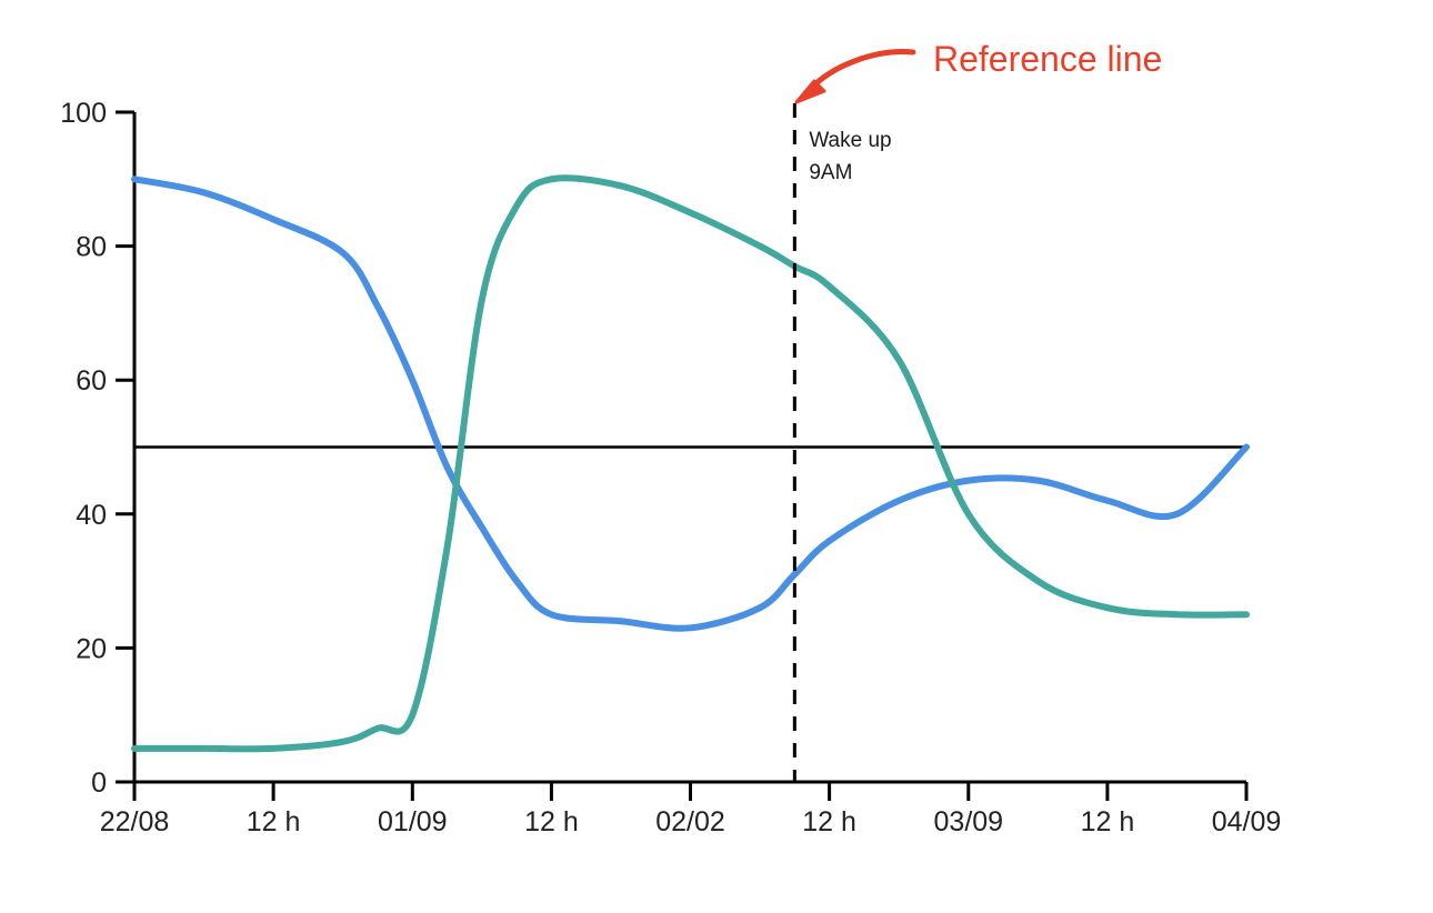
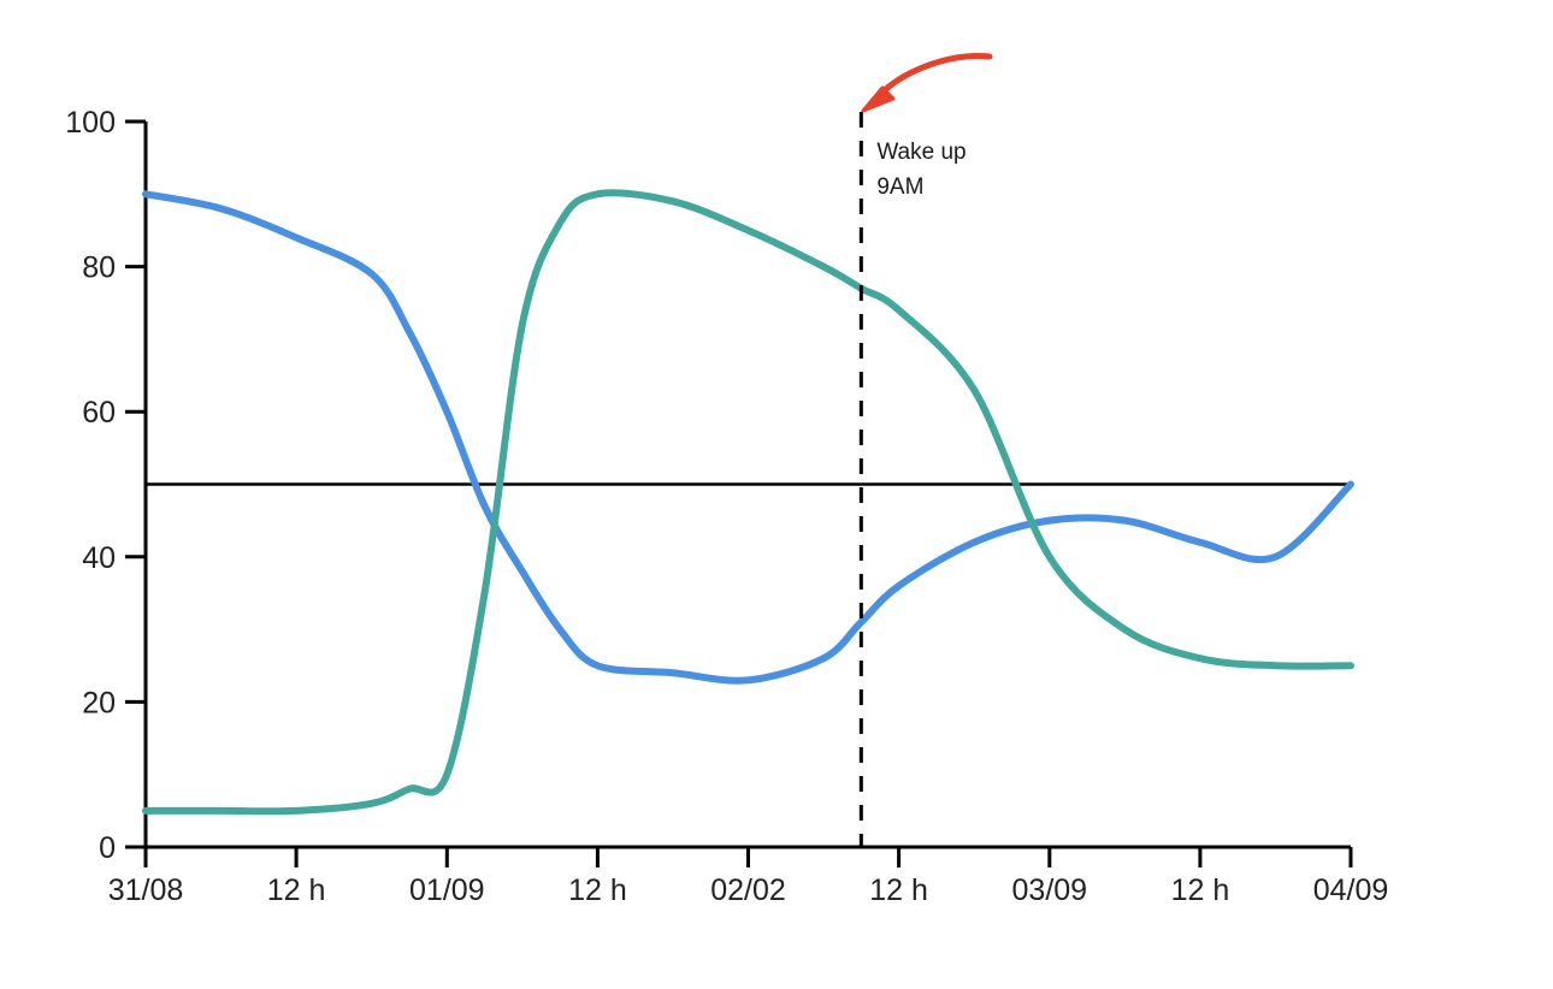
  100
  80
  60
  40
  20
  0
- 22/08
+ 31/08
  12 h
  01/09
  12 h
  02/02
  12 h
  03/09
  12 h
  04/09
  Wake up
  9AM
- Reference line
